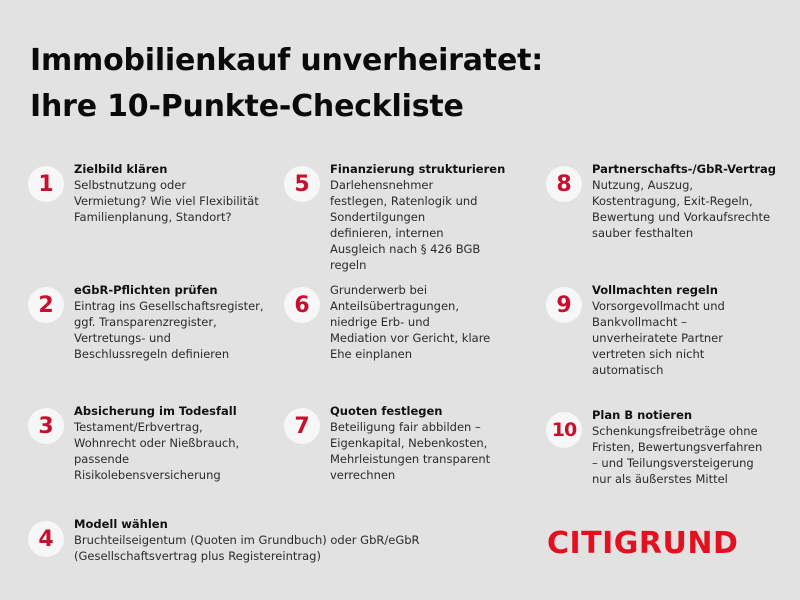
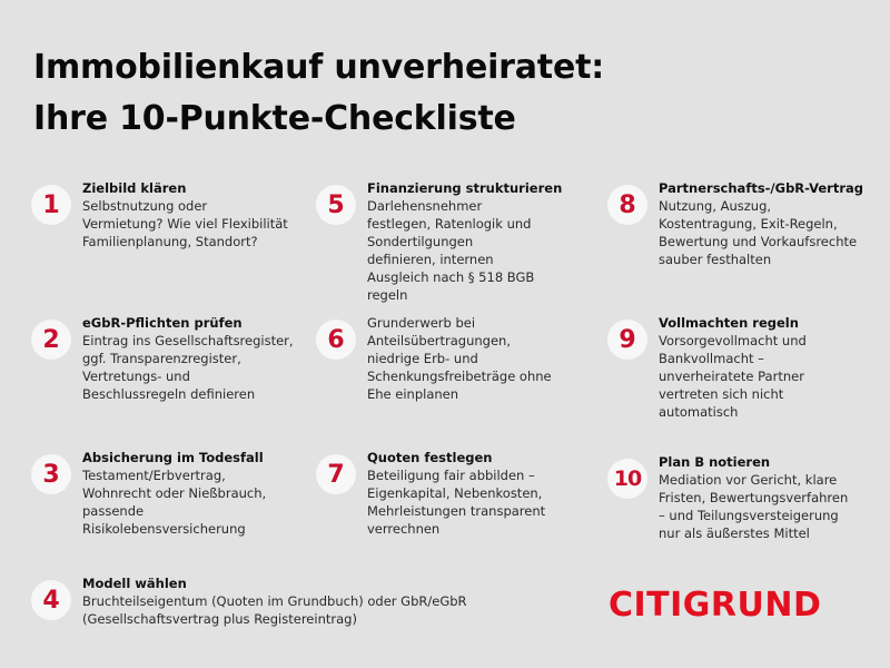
  Immobilienkauf unverheiratet:
  Ihre 10-Punkte-Checkliste
  1
  Zielbild klären
  Selbstnutzung oder
  Vermietung? Wie viel Flexibilität
  Familienplanung, Standort?
  2
  eGbR-Pflichten prüfen
  Eintrag ins Gesellschaftsregister,
  ggf. Transparenzregister,
  Vertretungs- und
  Beschlussregeln definieren
  3
  Absicherung im Todesfall
  Testament/Erbvertrag,
  Wohnrecht oder Nießbrauch,
  passende
  Risikolebensversicherung
  4
  Modell wählen
  Bruchteilseigentum (Quoten im Grundbuch) oder GbR/eGbR
  (Gesellschaftsvertrag plus Registereintrag)
  5
  Finanzierung strukturieren
  Darlehensnehmer
  festlegen, Ratenlogik und
  Sondertilgungen
  definieren, internen
- Ausgleich nach § 426 BGB
+ Ausgleich nach § 518 BGB
  regeln
  6
  Grunderwerb bei
  Anteilsübertragungen,
  niedrige Erb- und
- Mediation vor Gericht, klare
+ Schenkungsfreibeträge ohne
  Ehe einplanen
  7
  Quoten festlegen
  Beteiligung fair abbilden –
  Eigenkapital, Nebenkosten,
  Mehrleistungen transparent
  verrechnen
  8
  Partnerschafts-/GbR-Vertrag
  Nutzung, Auszug,
  Kostentragung, Exit-Regeln,
  Bewertung und Vorkaufsrechte
  sauber festhalten
  9
  Vollmachten regeln
  Vorsorgevollmacht und
  Bankvollmacht –
  unverheiratete Partner
  vertreten sich nicht
  automatisch
  10
  Plan B notieren
- Schenkungsfreibeträge ohne
+ Mediation vor Gericht, klare
  Fristen, Bewertungsverfahren
  – und Teilungsversteigerung
  nur als äußerstes Mittel
  CITIGRUND
